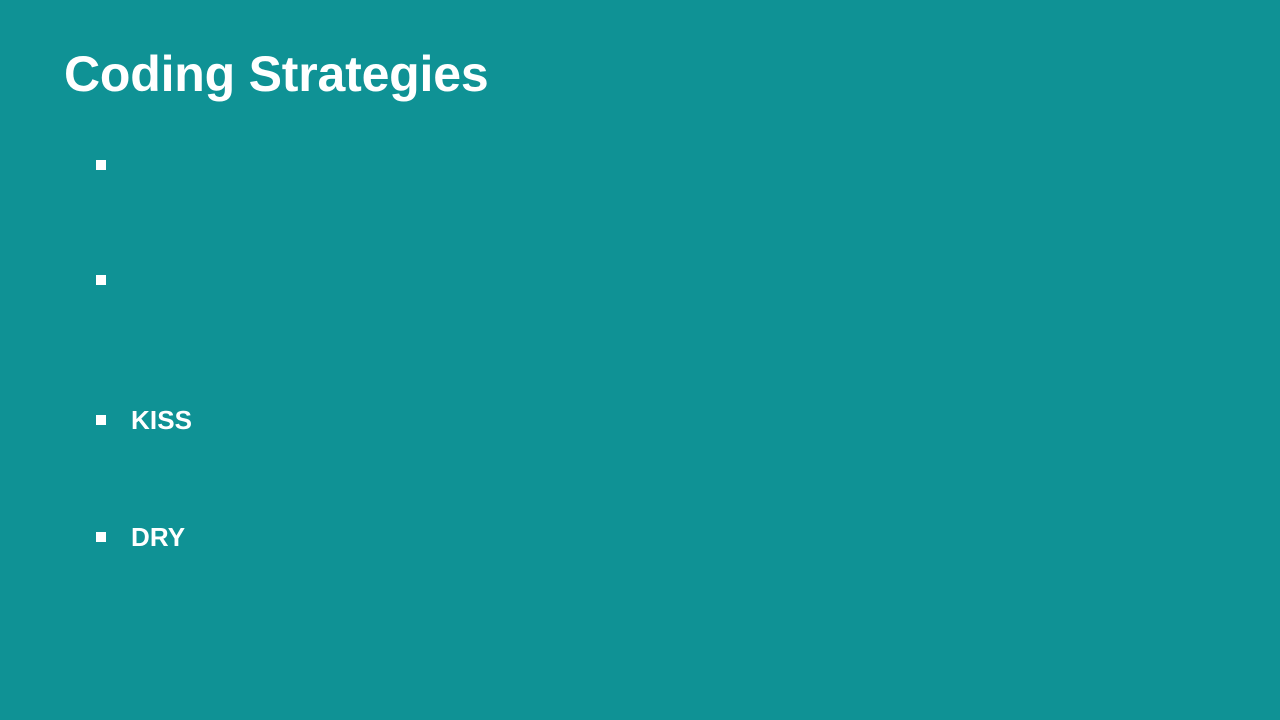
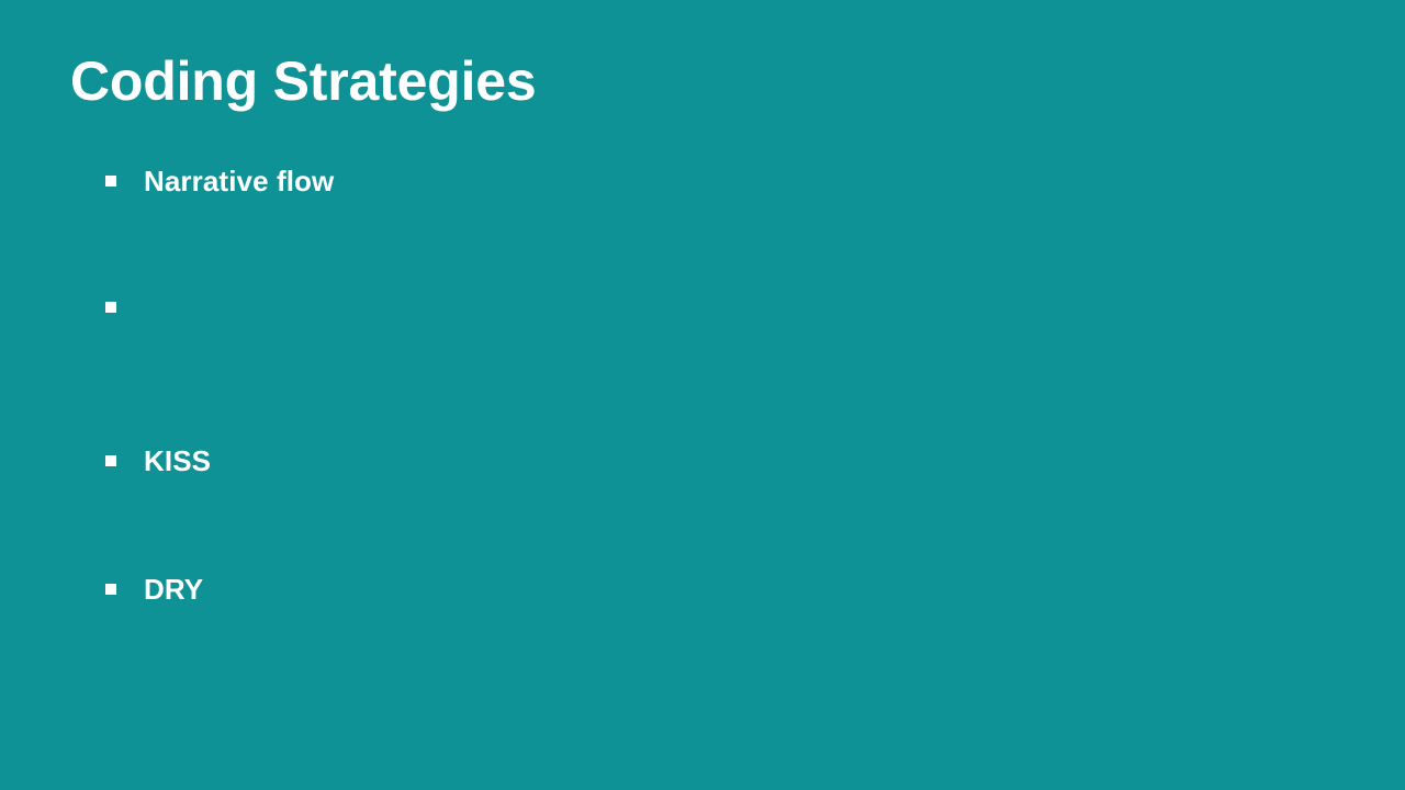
  Coding Strategies
+ Narrative flow
  KISS
  DRY
